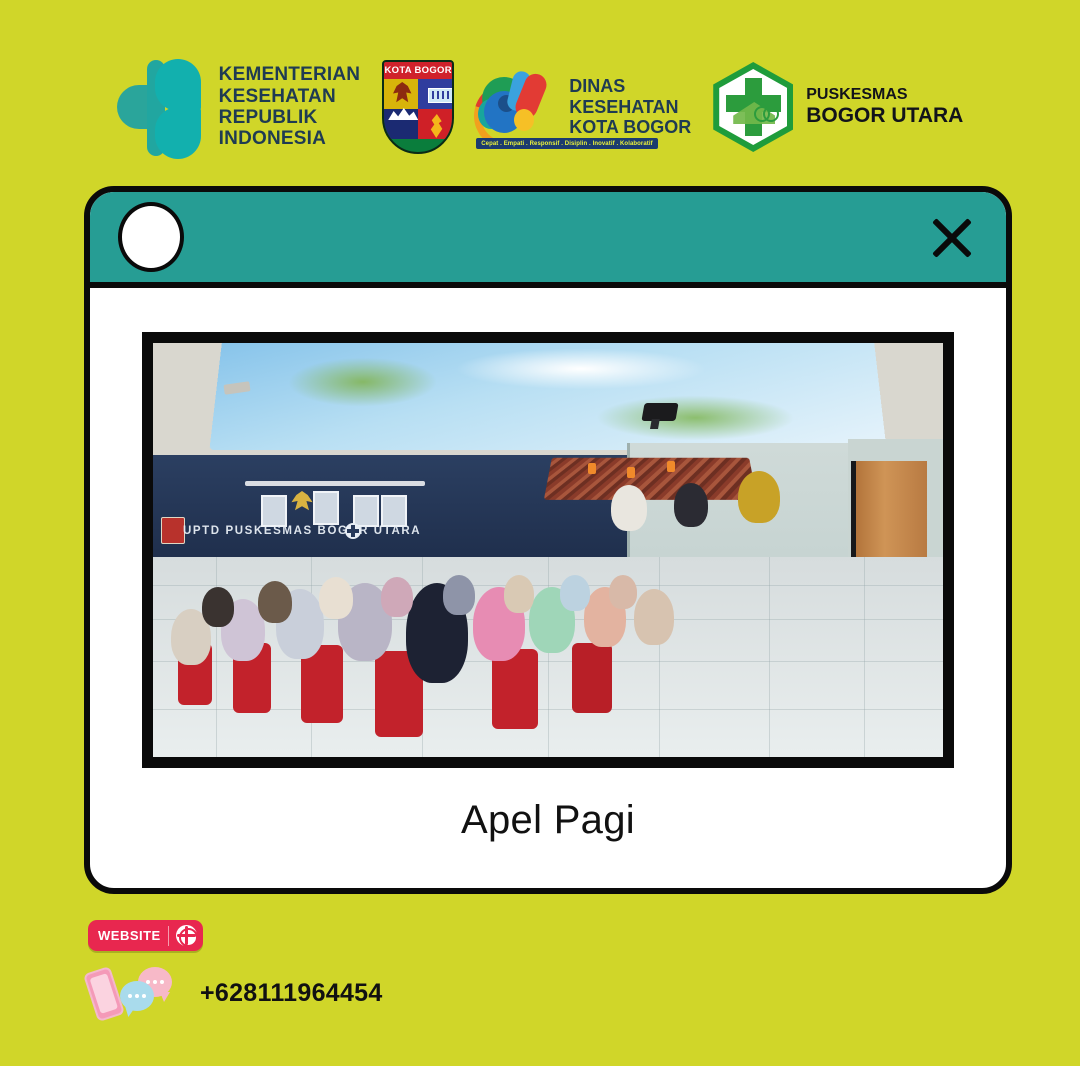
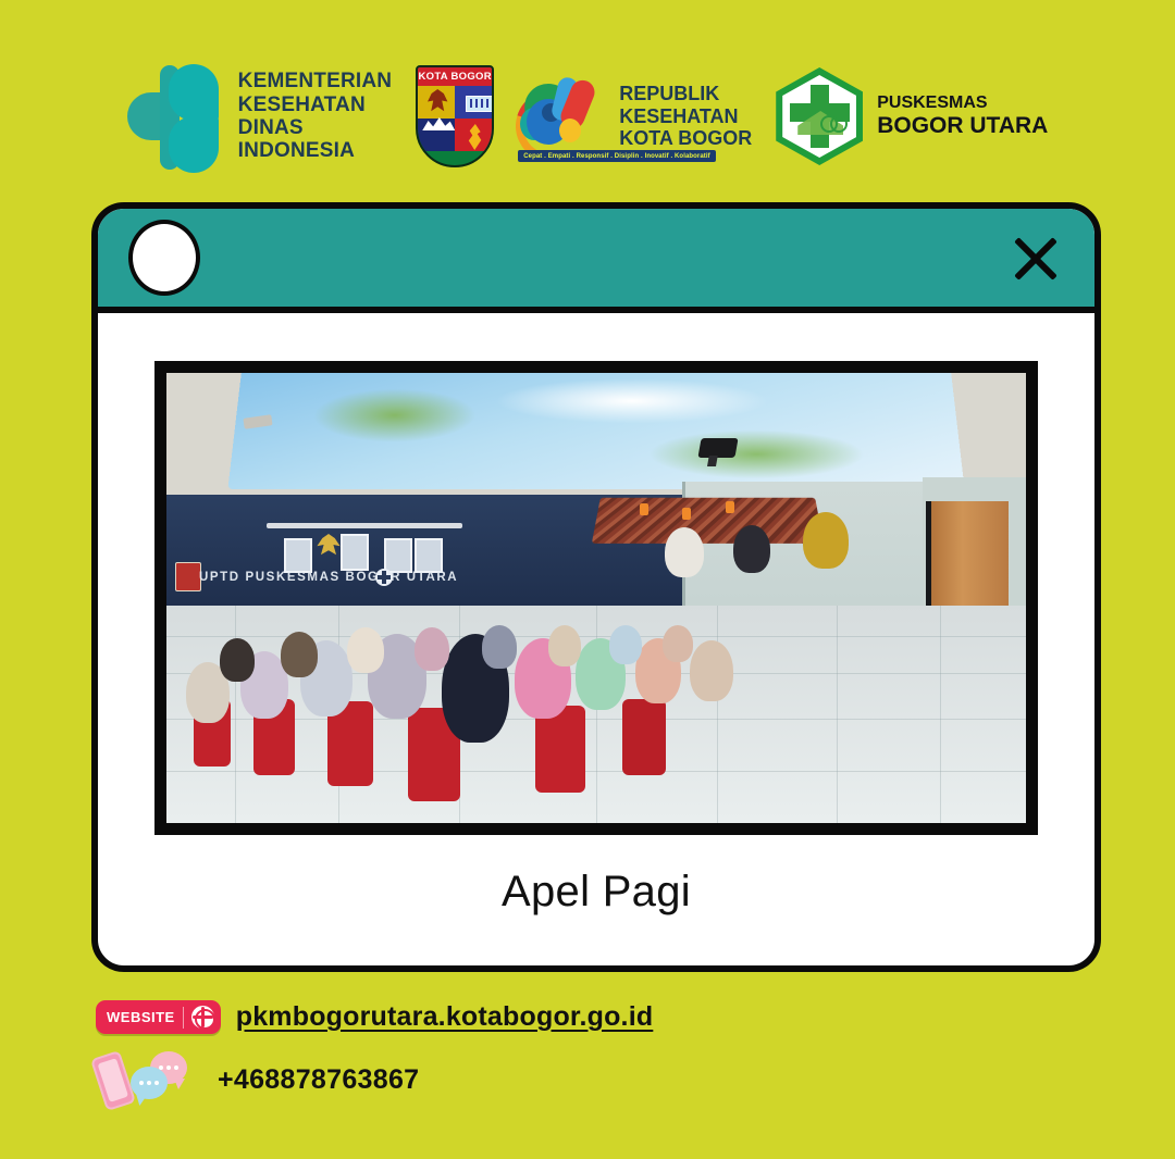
  KEMENTERIAN
  KESEHATAN
- REPUBLIK
+ DINAS
  INDONESIA
  KOTA BOGOR
- DINAS
+ REPUBLIK
  KESEHATAN
  KOTA BOGOR
  PUSKESMAS
  BOGOR UTARA
  UPTD PUSKESMAS BOGR UTARA
  Apel Pagi
  WEBSITE
+ pkmbogorutara.kotabogor.go.id
- +628111964454
+ +468878763867
